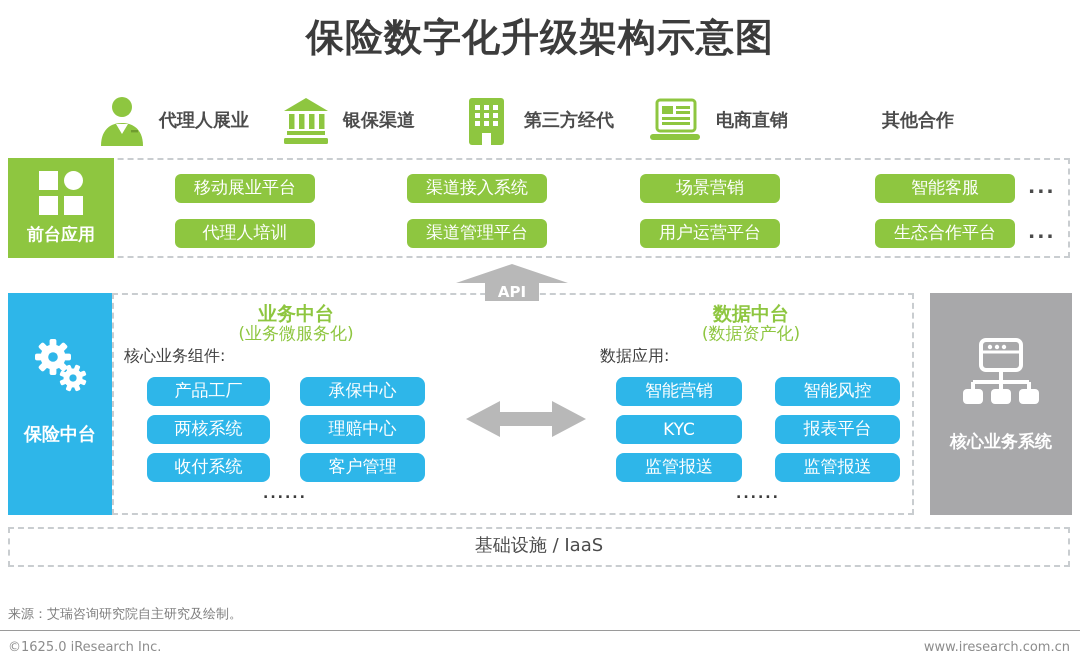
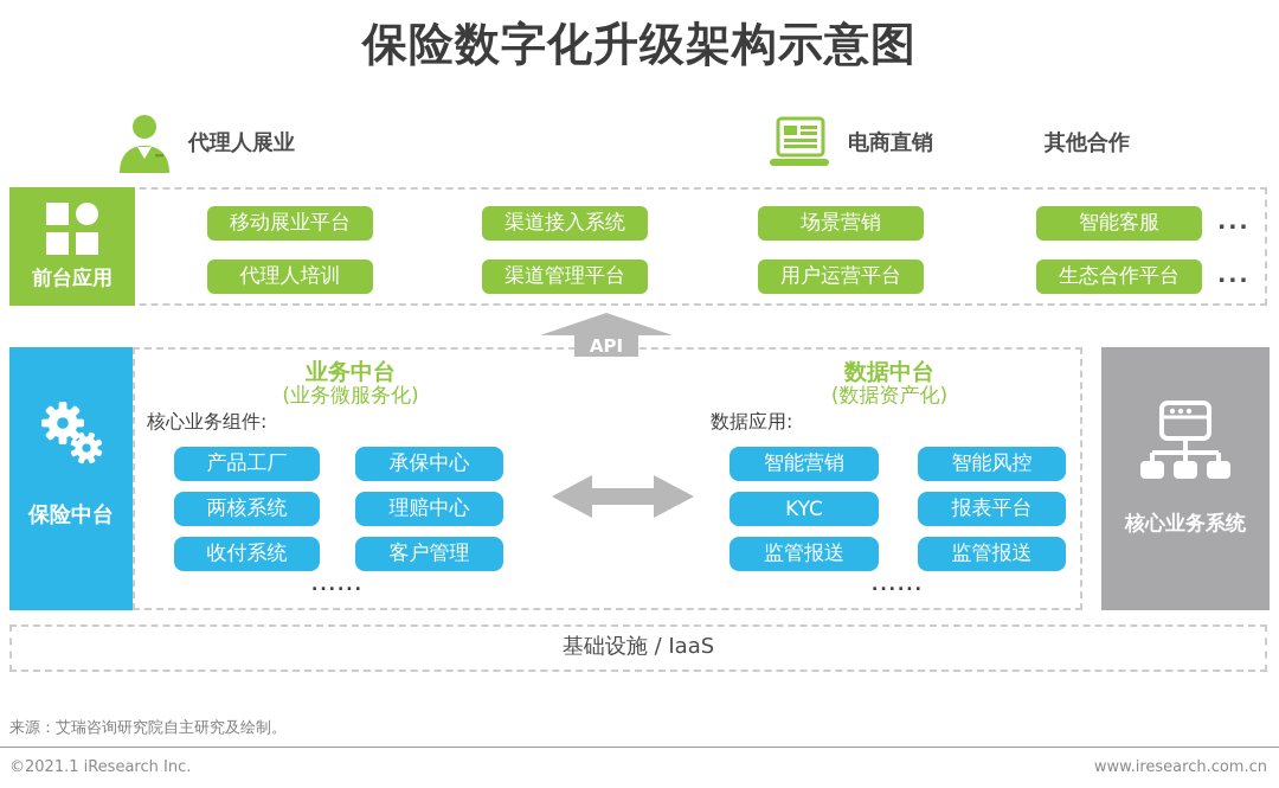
  保险数字化升级架构示意图
  代理人展业
- 银保渠道
- 第三方经代
  电商直销
  其他合作
  前台应用
  移动展业平台
  渠道接入系统
  场景营销
  智能客服
  ...
  代理人培训
  渠道管理平台
  用户运营平台
  生态合作平台
  ...
  API
  保险中台
  业务中台
  (业务微服务化)
  核心业务组件:
  产品工厂
  承保中心
  两核系统
  理赔中心
  收付系统
  客户管理
  ......
  数据中台
  (数据资产化)
  数据应用:
  智能营销
  智能风控
  KYC
  报表平台
  监管报送
  监管报送
  ......
  核心业务系统
  基础设施 / IaaS
  来源：艾瑞咨询研究院自主研究及绘制。
- ©1625.0 iResearch Inc.
+ ©2021.1 iResearch Inc.
  www.iresearch.com.cn
